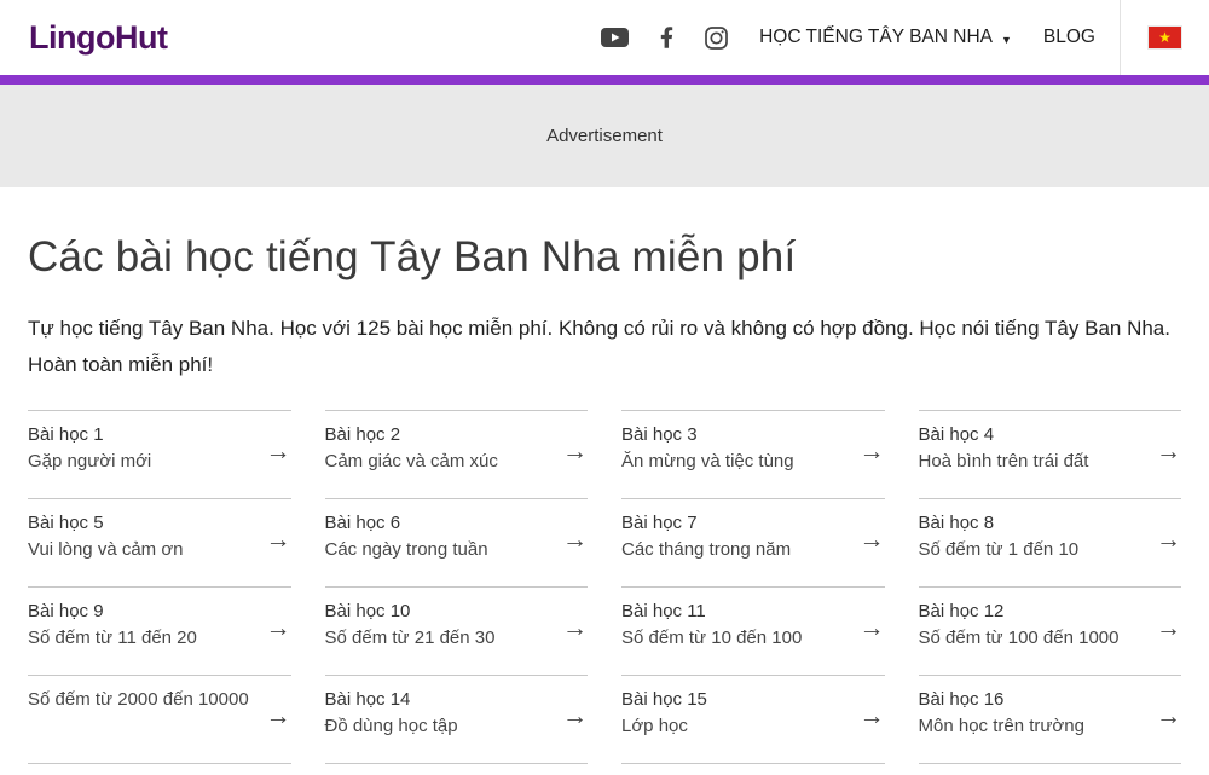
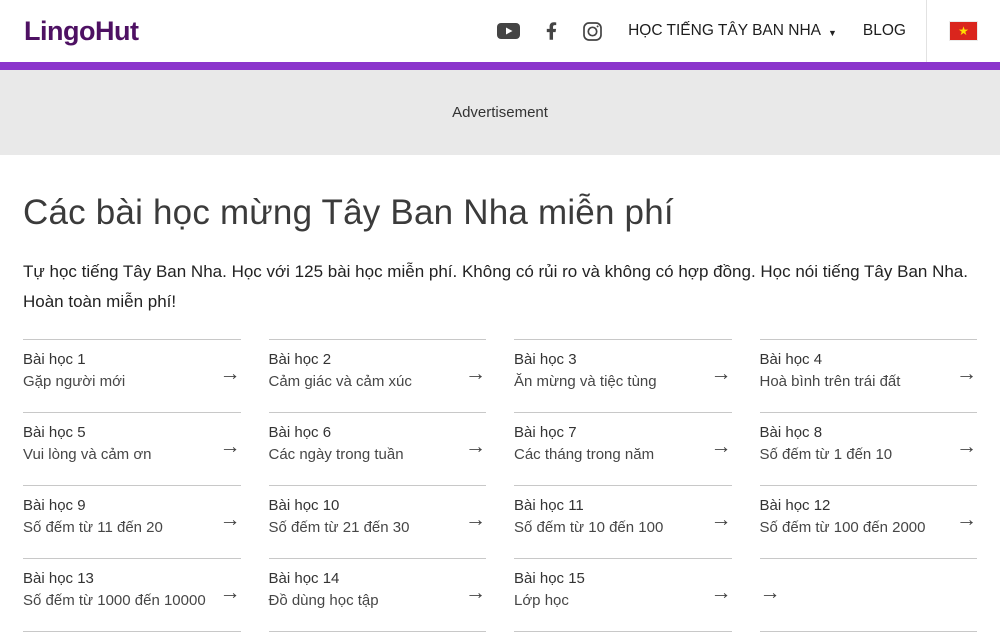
  LingoHut
  HỌC TIẾNG TÂY BAN NHA
  BLOG
  ★
  Advertisement
- Các bài học tiếng Tây Ban Nha miễn phí
+ Các bài học mừng Tây Ban Nha miễn phí
  Tự học tiếng Tây Ban Nha. Học với 125 bài học miễn phí. Không có rủi ro và không có hợp đồng. Học nói tiếng Tây Ban Nha. Hoàn toàn miễn phí!
  Bài học 1
  Gặp người mới
  Bài học 2
  Cảm giác và cảm xúc
  Bài học 3
  Ăn mừng và tiệc tùng
  Bài học 4
  Hoà bình trên trái đất
  Bài học 5
  Vui lòng và cảm ơn
  Bài học 6
  Các ngày trong tuần
  Bài học 7
  Các tháng trong năm
  Bài học 8
  Số đếm từ 1 đến 10
  Bài học 9
  Số đếm từ 11 đến 20
  Bài học 10
  Số đếm từ 21 đến 30
  Bài học 11
  Số đếm từ 10 đến 100
  Bài học 12
- Số đếm từ 100 đến 1000
+ Số đếm từ 100 đến 2000
+ Bài học 13
- Số đếm từ 2000 đến 10000
+ Số đếm từ 1000 đến 10000
  Bài học 14
  Đồ dùng học tập
  Bài học 15
  Lớp học
- Bài học 16
- Môn học trên trường
